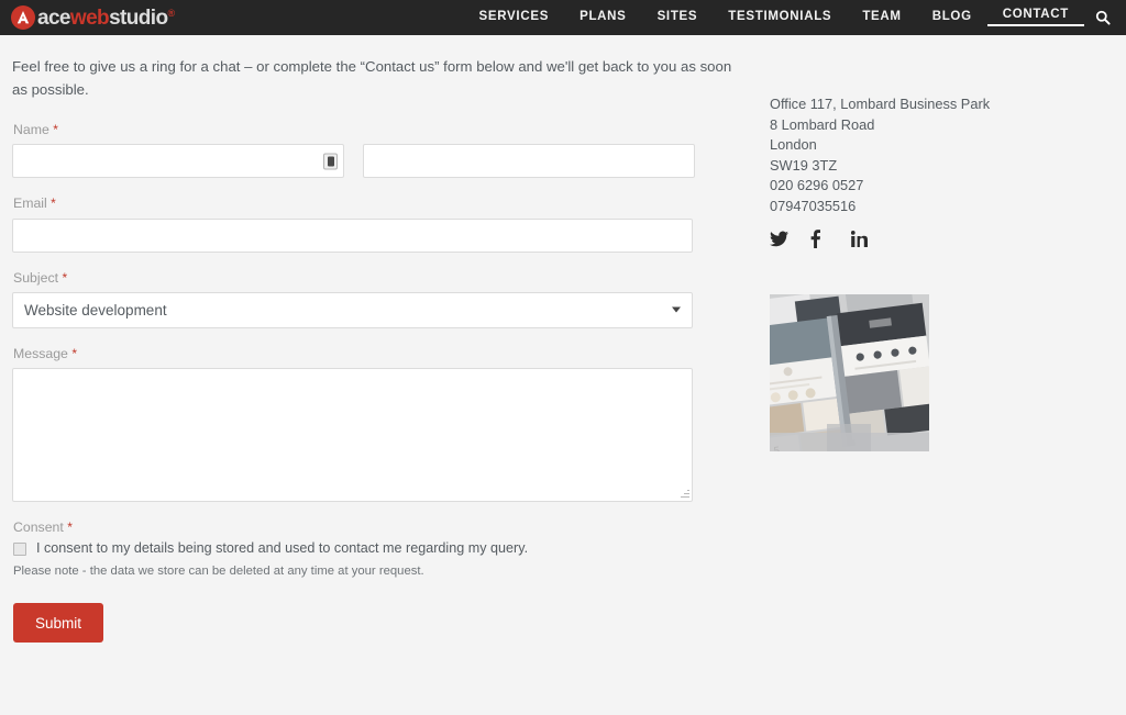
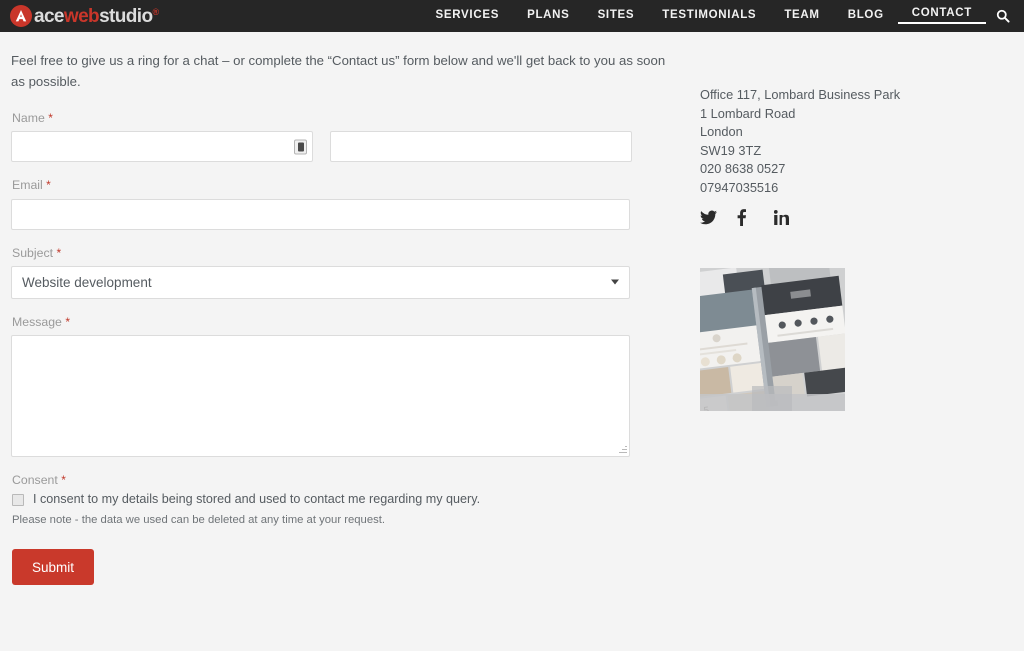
  ace
  web
  studio
  ®
  SERVICES
  PLANS
  SITES
  TESTIMONIALS
  TEAM
  BLOG
  CONTACT
  Feel free to give us a ring for a chat – or complete the “Contact us” form below and we'll get back to you as soon as possible.
  Name *
  Email *
  Subject *
  Website development
  Message *
  Consent *
  I consent to my details being stored and used to contact me regarding my query.
- Please note - the data we store can be deleted at any time at your request.
+ Please note - the data we used can be deleted at any time at your request.
  Submit
  Office 117, Lombard Business Park
- 8 Lombard Road
+ 1 Lombard Road
  London
  SW19 3TZ
- 020 6296 0527
+ 020 8638 0527
  07947035516
